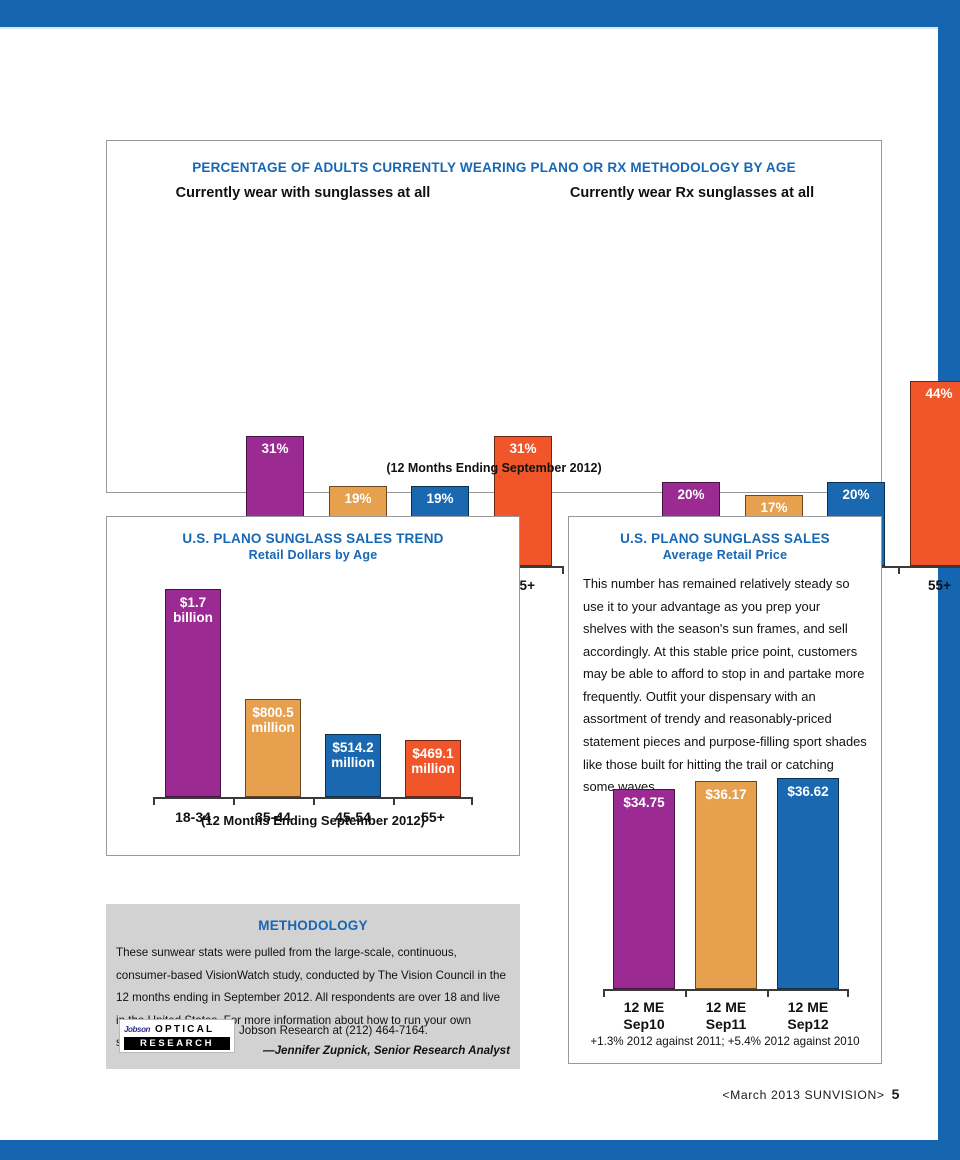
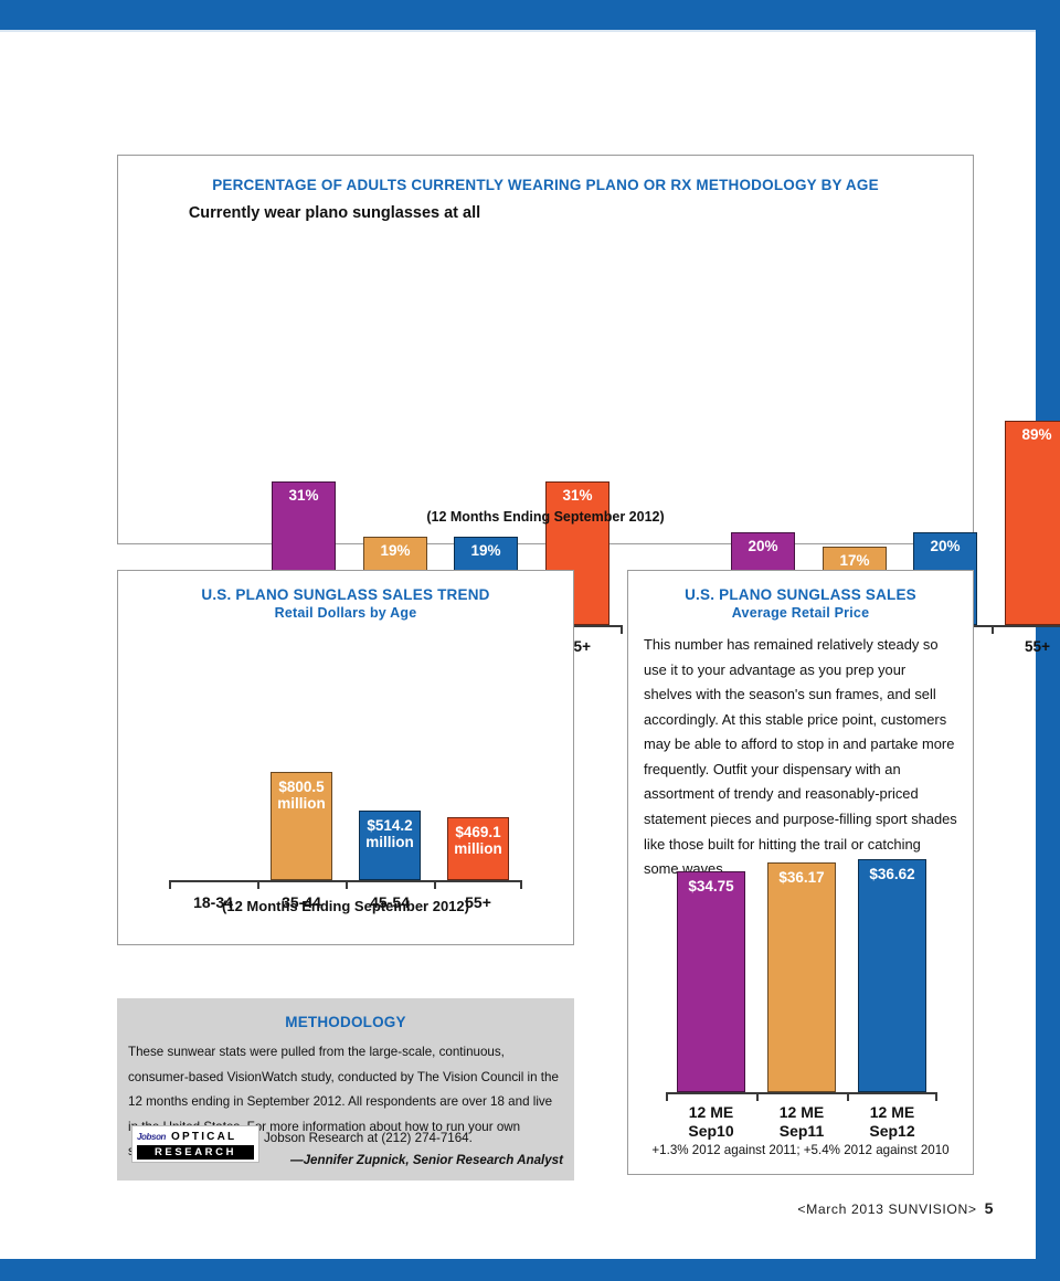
  PERCENTAGE OF ADULTS CURRENTLY WEARING PLANO OR RX METHODOLOGY BY AGE
- Currently wear with sunglasses at all
+ Currently wear plano sunglasses at all
- Currently wear Rx sunglasses at all
  31%
  19%
  19%
  31%
  20%
  17%
  20%
- 44%
+ 89%
  55+
  (12 Months Ending September 2012)
  U.S. PLANO SUNGLASS SALES TREND
  Retail Dollars by Age
- $1.7
- billion
  18-34
  $800.5
  million
  35-44
  $514.2
  million
  45-54
  $469.1
  million
  55+
  (12 Months Ending September 2012)
  U.S. PLANO SUNGLASS SALES
  Average Retail Price
  This number has remained relatively steady so use it to your advantage as you prep your shelves with the season's sun frames, and sell accordingly. At this stable price point, customers may be able to afford to stop in and partake more frequently. Outfit your dispensary with an assortment of trendy and reasonably-priced statement pieces and purpose-filling sport shades like those built for hitting the trail or catching some waves.
  $34.75
  12 ME
  Sep10
  $36.17
  12 ME
  Sep11
  $36.62
  12 ME
  Sep12
  +1.3% 2012 against 2011; +5.4% 2012 against 2010
  METHODOLOGY
  These sunwear stats were pulled from the large-scale, continuous, consumer-based VisionWatch study, conducted by The Vision Council in the 12 months ending in September 2012. All respondents are over 18 and live ir more information about how to run your own
  Jobson
  OPTICAL
  RESEARCH
- Jobson Research at (212) 464-7164.
+ Jobson Research at (212) 274-7164.
  —Jennifer Zupnick, Senior Research Analyst
  <March 2013 SUNVISION> 5
